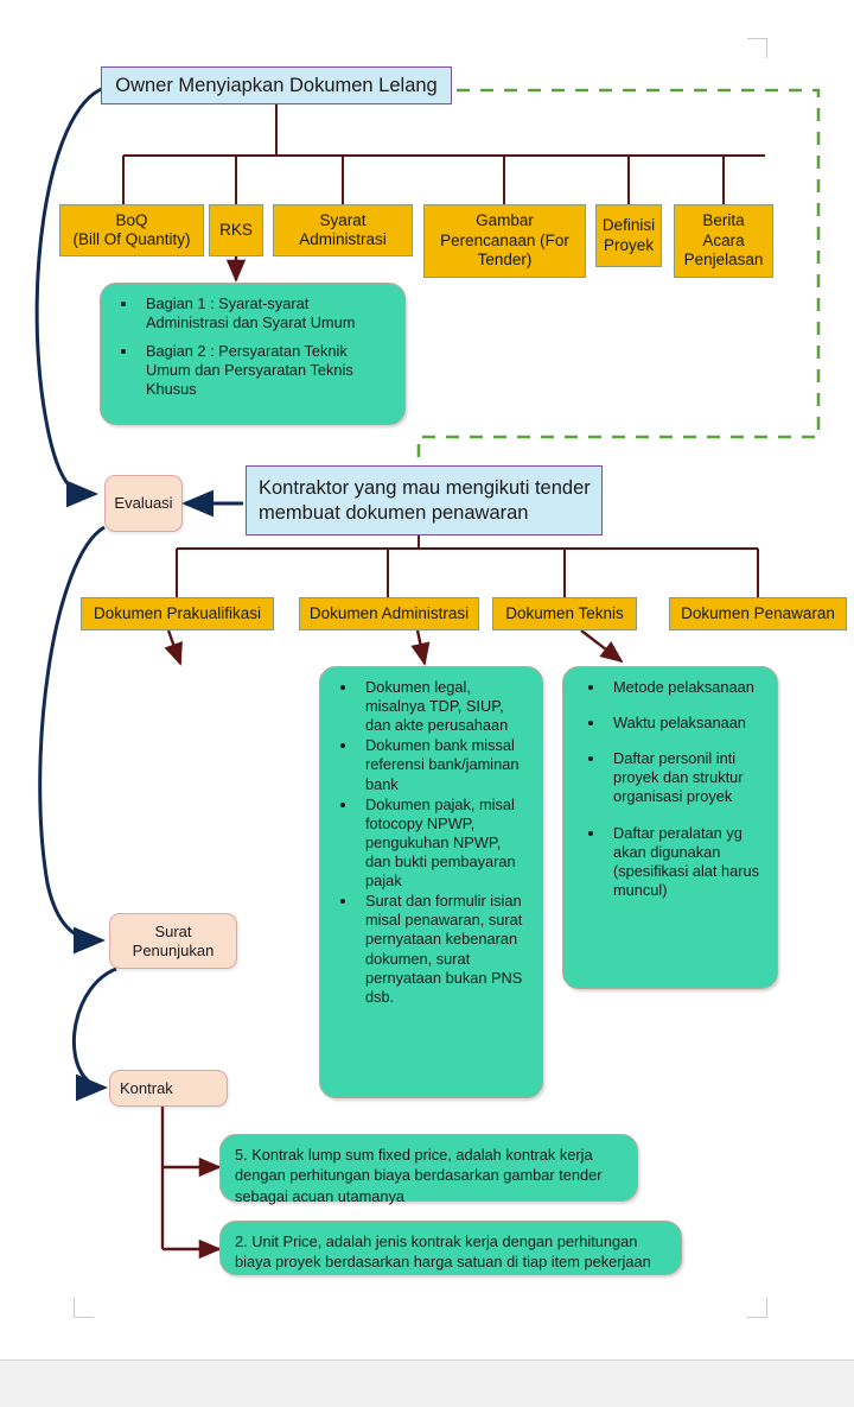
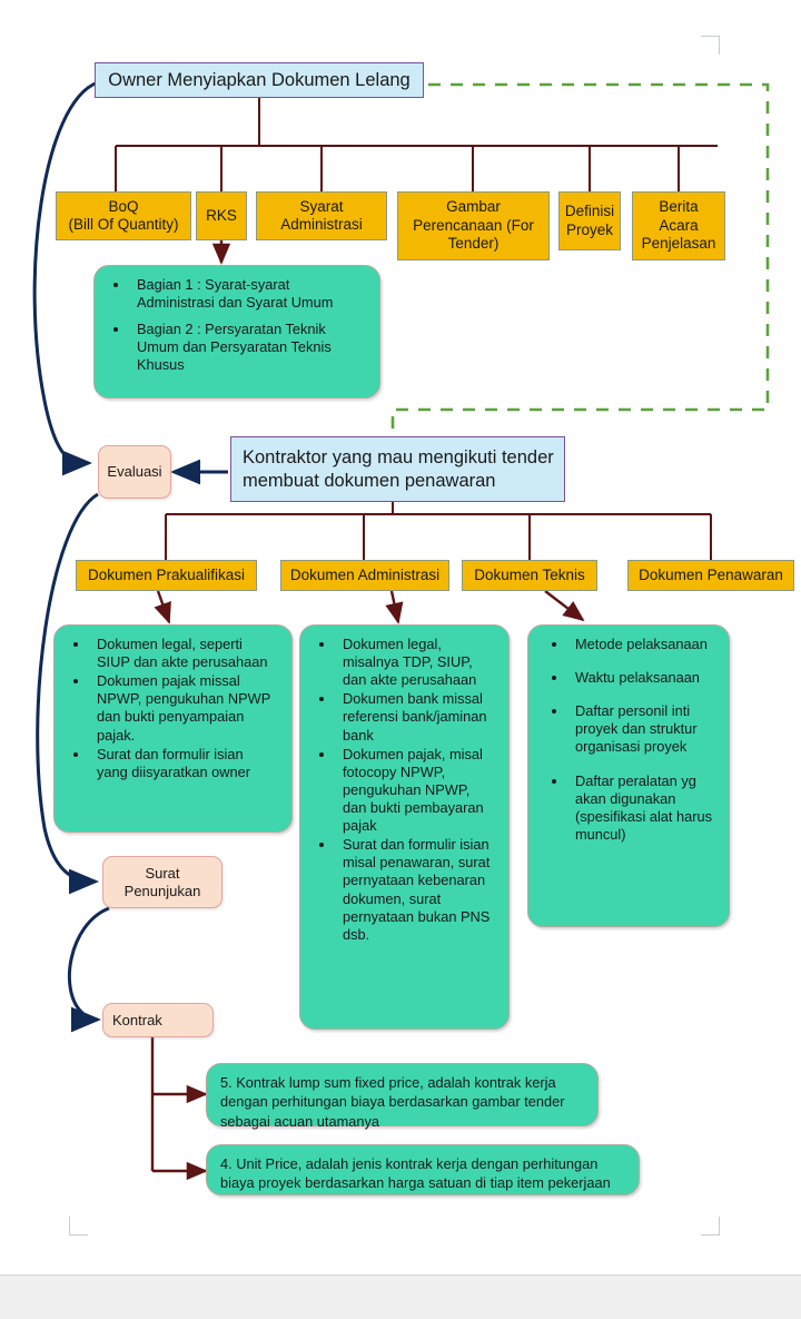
  Owner Menyiapkan Dokumen Lelang
  BoQ
  (Bill Of Quantity)
  RKS
  Syarat
  Administrasi
  Gambar
  Perencanaan (For
  Tender)
  Definisi
  Proyek
  Berita
  Acara
  Penjelasan
  Bagian 1 : Syarat-syarat Administrasi dan Syarat Umum
  Bagian 2 : Persyaratan Teknik Umum dan Persyaratan Teknis Khusus
  Evaluasi
  Kontraktor yang mau mengikuti tender membuat dokumen penawaran
  Dokumen Prakualifikasi
  Dokumen Administrasi
  Dokumen Teknis
  Dokumen Penawaran
+ Dokumen legal, seperti SIUP dan akte perusahaan
+ Dokumen pajak missal NPWP, pengukuhan NPWP dan bukti penyampaian pajak.
+ Surat dan formulir isian yang diisyaratkan owner
  Dokumen legal, misalnya TDP, SIUP, dan akte perusahaan
  Dokumen bank missal referensi bank/jaminan bank
  Dokumen pajak, misal fotocopy NPWP, pengukuhan NPWP, dan bukti pembayaran pajak
  Surat dan formulir isian misal penawaran, surat pernyataan kebenaran dokumen, surat pernyataan bukan PNS dsb.
  Metode pelaksanaan
  Waktu pelaksanaan
  Daftar personil inti proyek dan struktur organisasi proyek
  Daftar peralatan yg akan digunakan (spesifikasi alat harus muncul)
  Surat
  Penunjukan
  Kontrak
  5. Kontrak lump sum fixed price, adalah kontrak kerja dengan perhitungan biaya berdasarkan gambar tender sebagai acuan utamanya
- 2. Unit Price, adalah jenis kontrak kerja dengan perhitungan biaya proyek berdasarkan harga satuan di tiap item pekerjaan
+ 4. Unit Price, adalah jenis kontrak kerja dengan perhitungan biaya proyek berdasarkan harga satuan di tiap item pekerjaan
